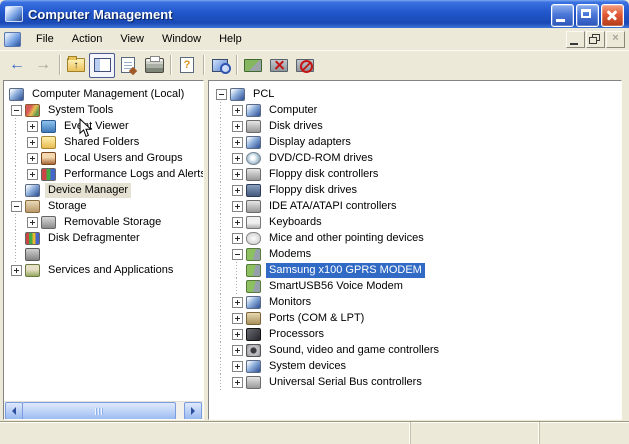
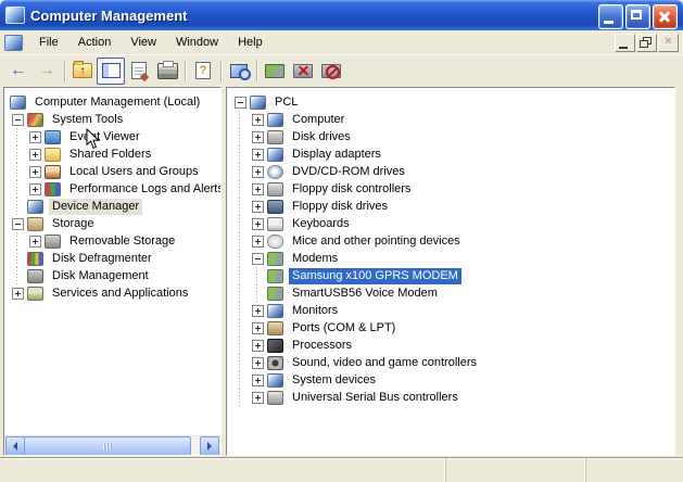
  Computer Management
  File
  Action
  View
  Window
  Help
  ×
  Computer Management (Local)
  System Tools
  Evt Viewer
  Shared Folders
  Local Users and Groups
  Performance Logs and Alert
  Device Manager
  Storage
  Removable Storage
  Disk Defragmenter
+ Disk Management
  Services and Applications
  PCL
  Computer
  Disk drives
  Display adapters
  DVD/CD-ROM drives
  Floppy disk controllers
  Floppy disk drives
- IDE ATA/ATAPI controllers
  Keyboards
  Mice and other pointing devices
  Modems
  Samsung x100 GPRS MODEM
  SmartUSB56 Voice Modem
  Monitors
  Ports (COM & LPT)
  Processors
  Sound, video and game controllers
  System devices
  Universal Serial Bus controllers
